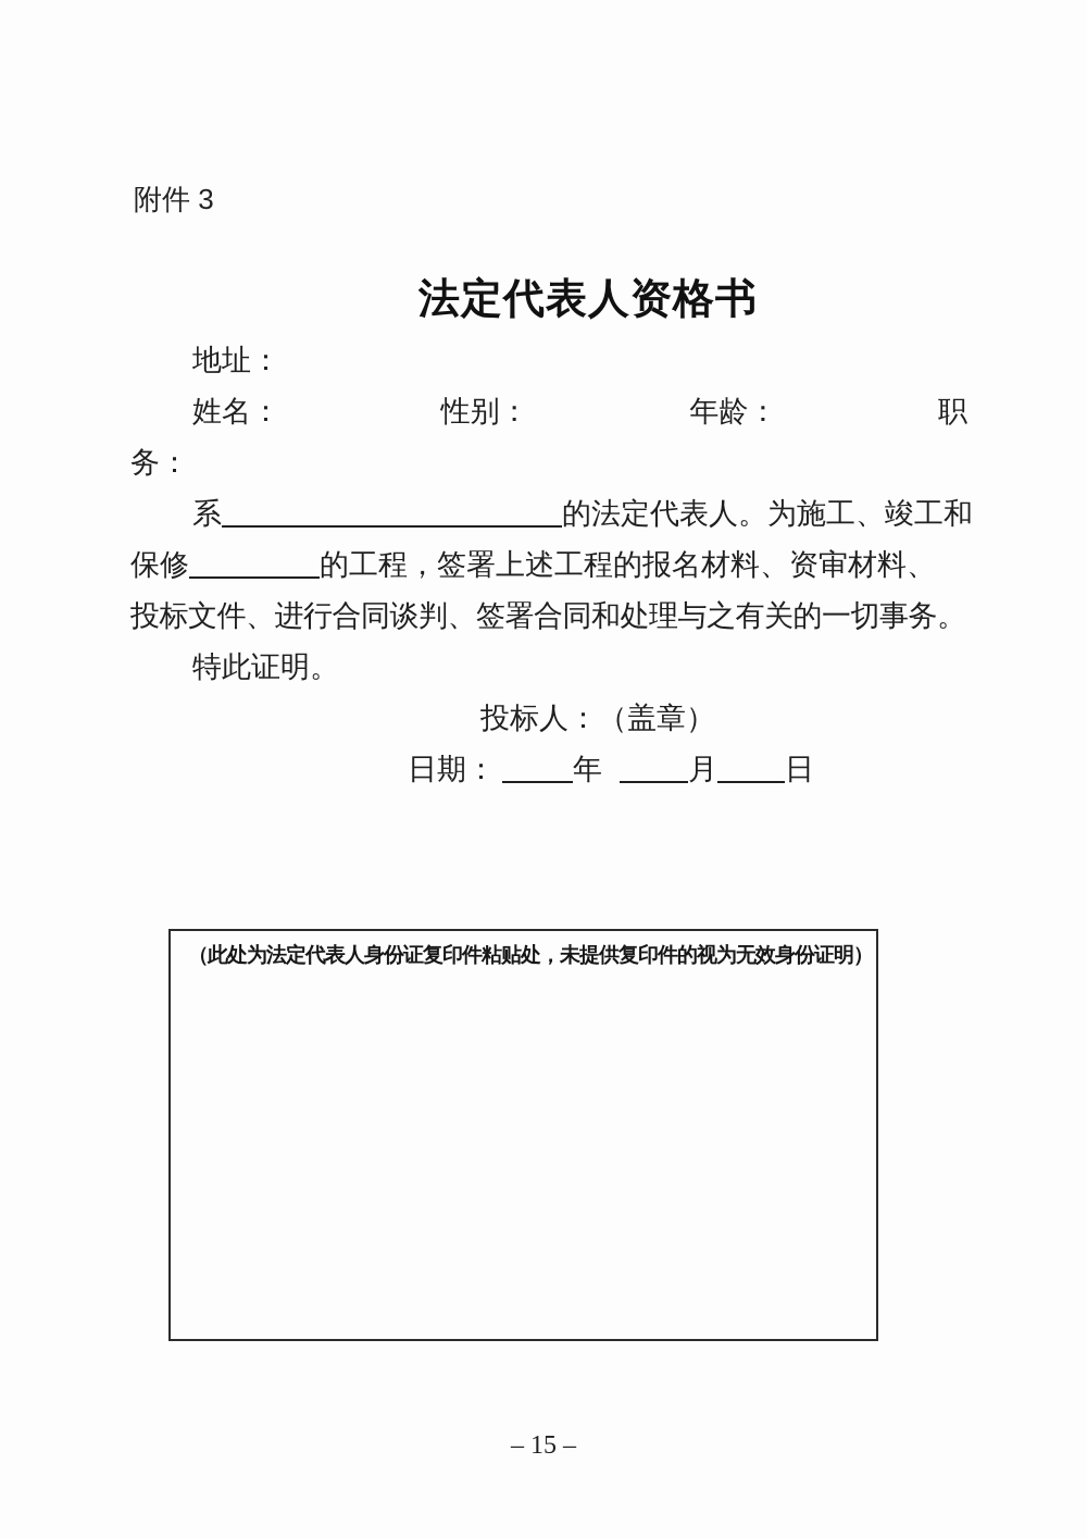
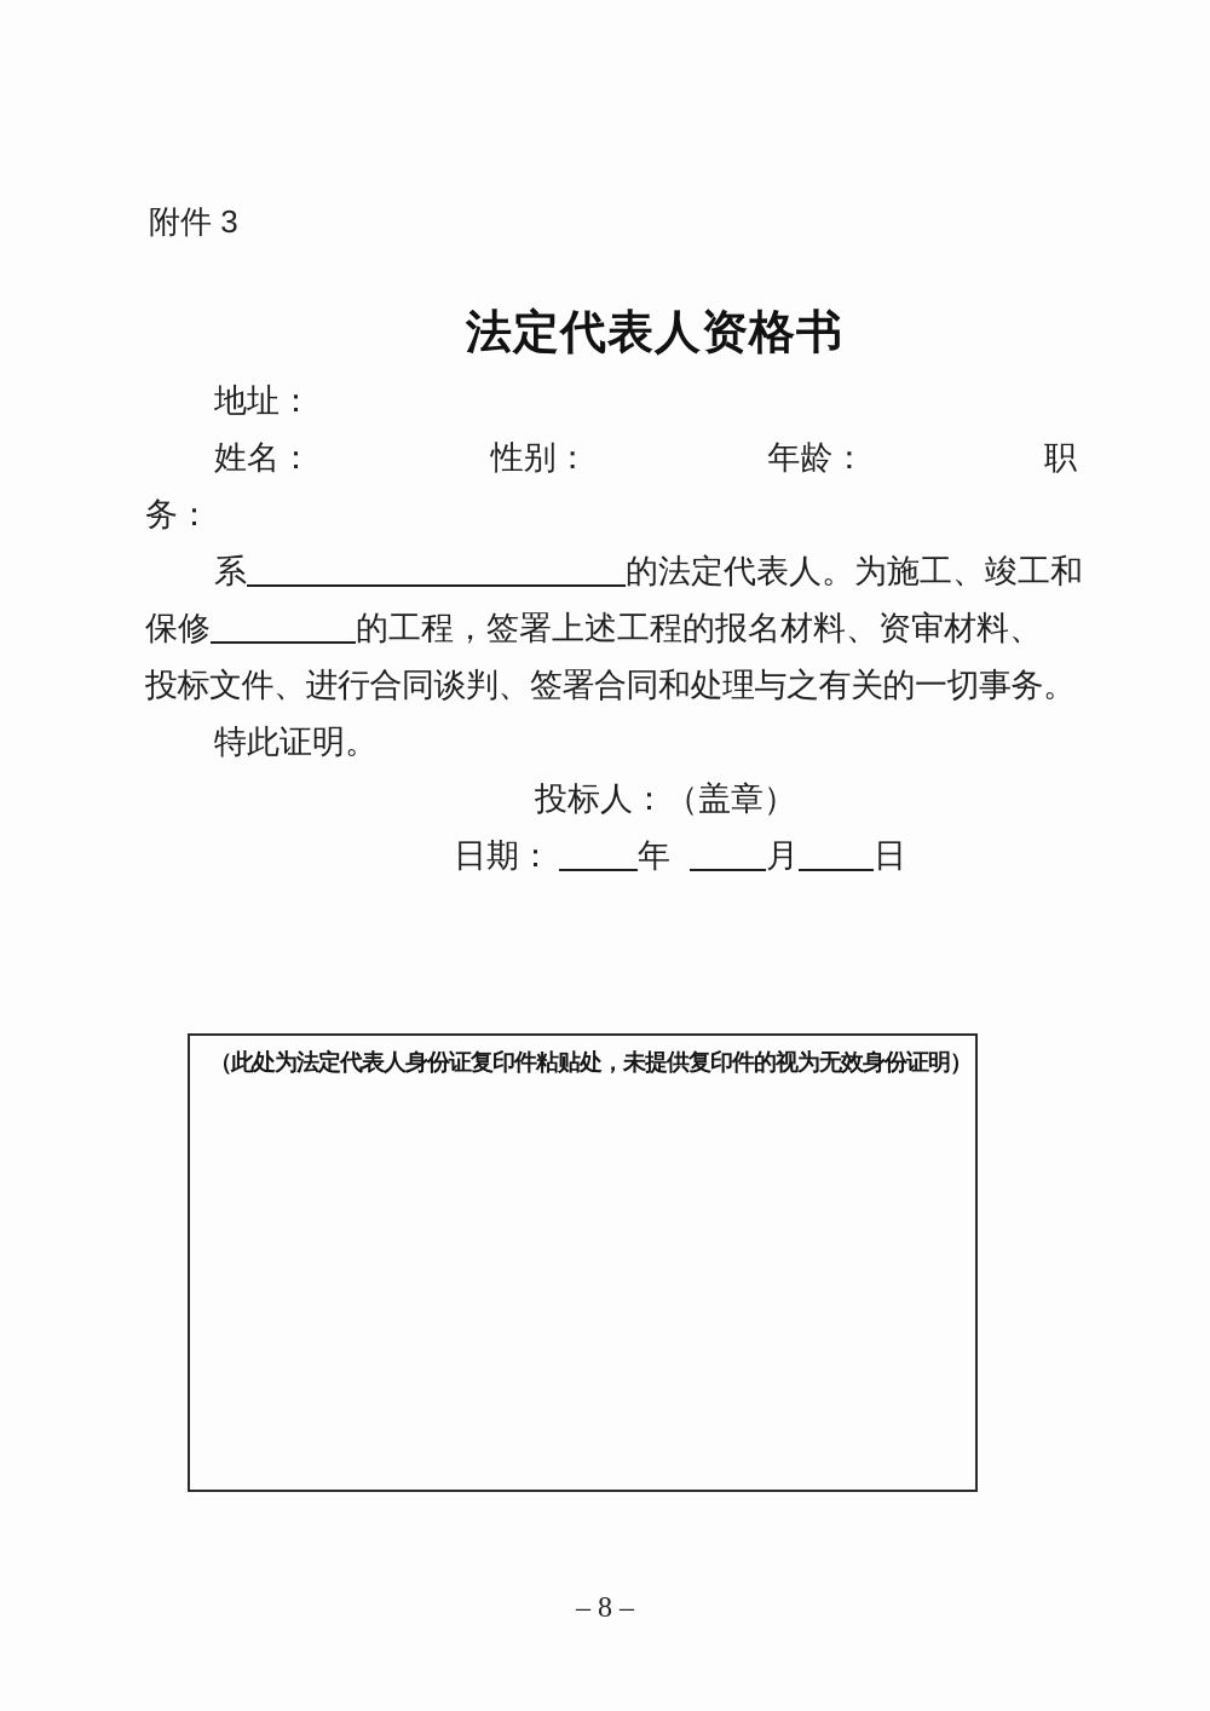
  附件 3
  法定代表人资格书
  地址：
  姓名：
  性别：
  年龄：
  职
  务：
  系 的法定代表人。为施工、竣工和
  保修 的工程，签署上述工程的报名材料、资审材料、
  投标文件、进行合同谈判、签署合同和处理与之有关的一切事务。
  特此证明。
  投标人：（盖章）
  日期： 年 月 日
  （此处为法定代表人身份证复印件粘贴处，未提供复印件的视为无效身份证明）
- – 15 –
+ – 8 –
